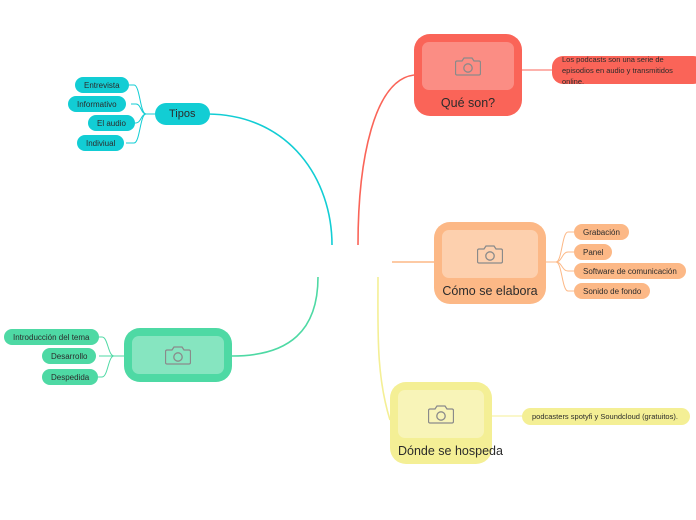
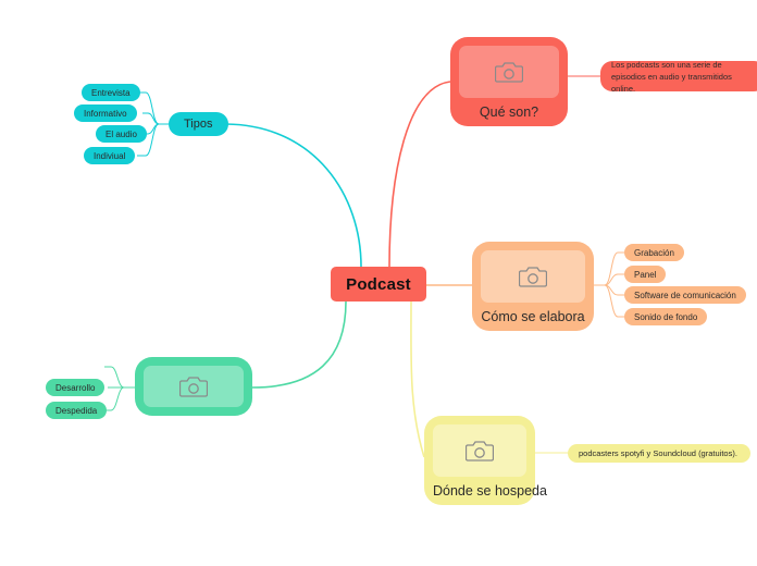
+ Podcast
  Tipos
  Entrevista
  Informativo
  El audio
  Indiviual
  Qué son?
  Los podcasts son una serie de episodios en audio y transmitidos online.
  Cómo se elabora
  Grabación
  Panel
  Software de comunicación
  Sonido de fondo
  Dónde se hospeda
  podcasters spotyfi y Soundcloud (gratuitos).
- Introducción del tema
  Desarrollo
  Despedida
